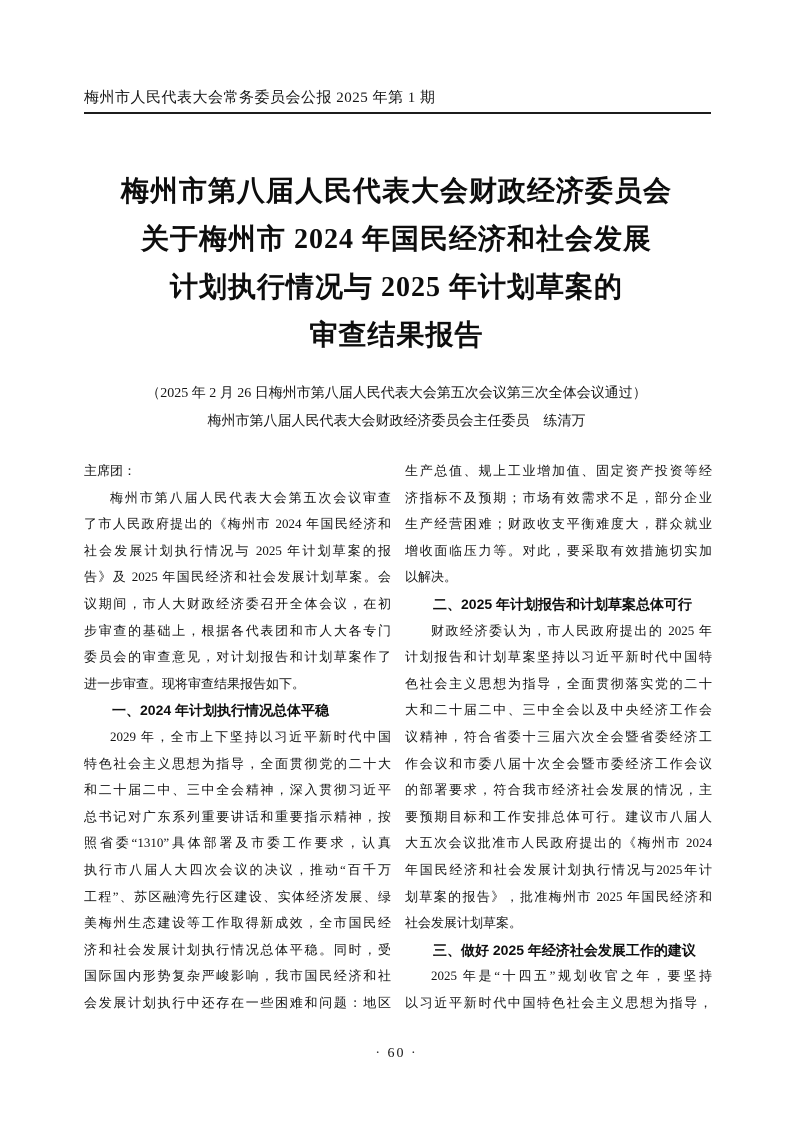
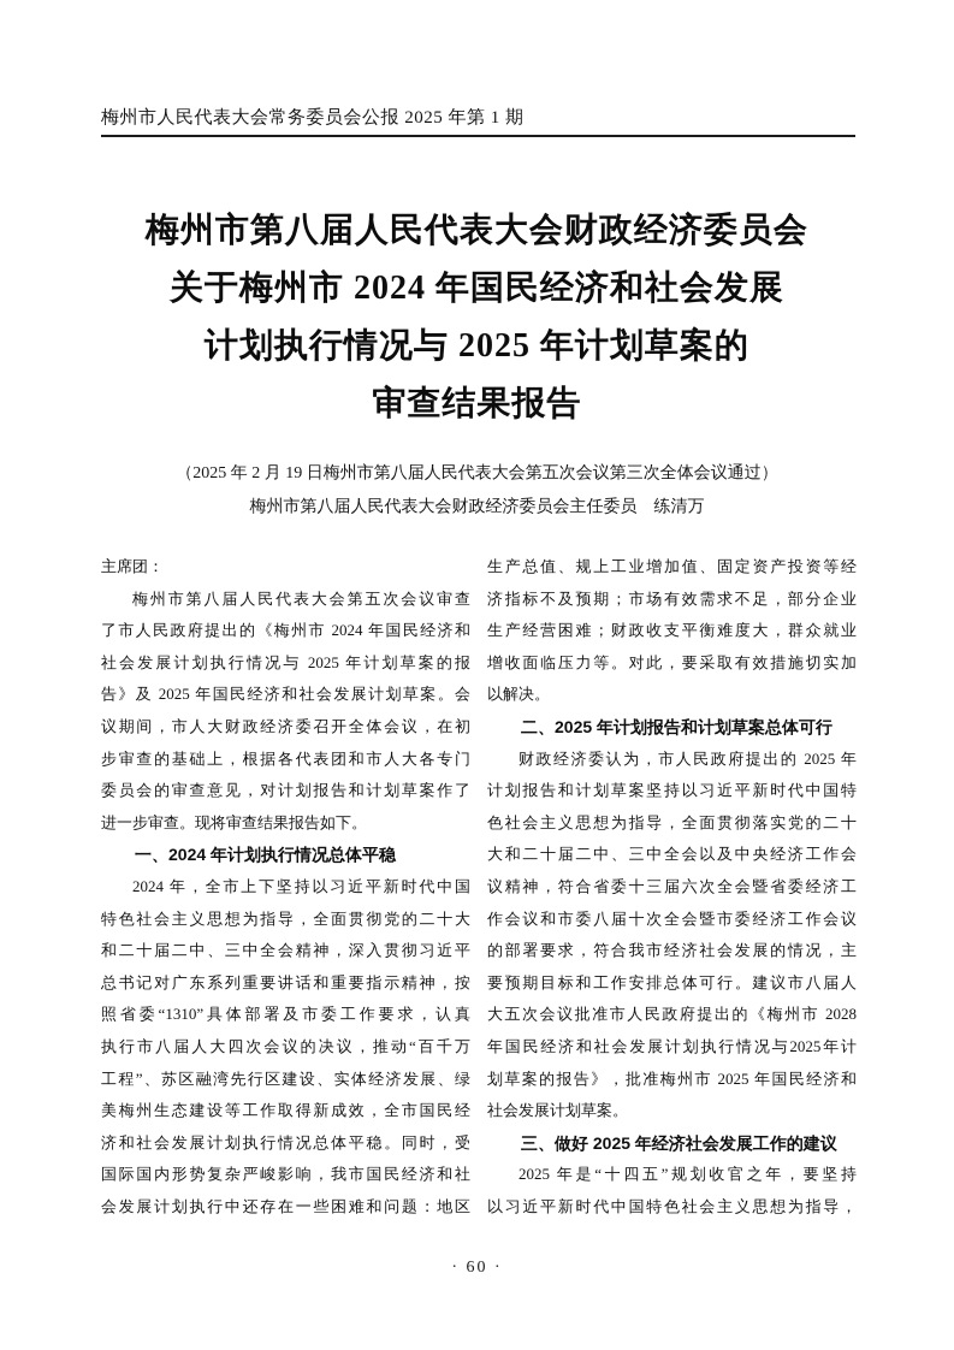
  梅州市人民代表大会常务委员会公报 2025 年第 1 期
  梅州市第八届人民代表大会财政经济委员会
  关于梅州市 2024 年国民经济和社会发展
  计划执行情况与 2025 年计划草案的
  审查结果报告
- （2025 年 2 月 26 日梅州市第八届人民代表大会第五次会议第三次全体会议通过）
+ （2025 年 2 月 19 日梅州市第八届人民代表大会第五次会议第三次全体会议通过）
  梅州市第八届人民代表大会财政经济委员会主任委员 练清万
  主席团：
  梅州市第八届人民代表大会第五次会议审查
  了市人民政府提出的《梅州市 2024 年国民经济和
  社会发展计划执行情况与 2025 年计划草案的报
  告》及 2025 年国民经济和社会发展计划草案。会
  议期间，市人大财政经济委召开全体会议，在初
  步审查的基础上，根据各代表团和市人大各专门
  委员会的审查意见，对计划报告和计划草案作了
  进一步审查。现将审查结果报告如下。
  一、2024 年计划执行情况总体平稳
- 2029 年，全市上下坚持以习近平新时代中国
+ 2024 年，全市上下坚持以习近平新时代中国
  特色社会主义思想为指导，全面贯彻党的二十大
  和二十届二中、三中全会精神，深入贯彻习近平
  总书记对广东系列重要讲话和重要指示精神，按
  照省委“1310”具体部署及市委工作要求，认真
  执行市八届人大四次会议的决议，推动“百千万
  工程”、苏区融湾先行区建设、实体经济发展、绿
  美梅州生态建设等工作取得新成效，全市国民经
  济和社会发展计划执行情况总体平稳。同时，受
  国际国内形势复杂严峻影响，我市国民经济和社
  会发展计划执行中还存在一些困难和问题：地区
  生产总值、规上工业增加值、固定资产投资等经
  济指标不及预期；市场有效需求不足，部分企业
  生产经营困难；财政收支平衡难度大，群众就业
  增收面临压力等。对此，要采取有效措施切实加
  以解决。
  二、2025 年计划报告和计划草案总体可行
  财政经济委认为，市人民政府提出的 2025 年
  计划报告和计划草案坚持以习近平新时代中国特
  色社会主义思想为指导，全面贯彻落实党的二十
  大和二十届二中、三中全会以及中央经济工作会
  议精神，符合省委十三届六次全会暨省委经济工
  作会议和市委八届十次全会暨市委经济工作会议
  的部署要求，符合我市经济社会发展的情况，主
  要预期目标和工作安排总体可行。建议市八届人
- 大五次会议批准市人民政府提出的《梅州市 2024
+ 大五次会议批准市人民政府提出的《梅州市 2028
  年国民经济和社会发展计划执行情况与2025年计
  划草案的报告》，批准梅州市 2025 年国民经济和
  社会发展计划草案。
  三、做好 2025 年经济社会发展工作的建议
  2025 年是“十四五”规划收官之年，要坚持
  以习近平新时代中国特色社会主义思想为指导，
  · 60 ·
